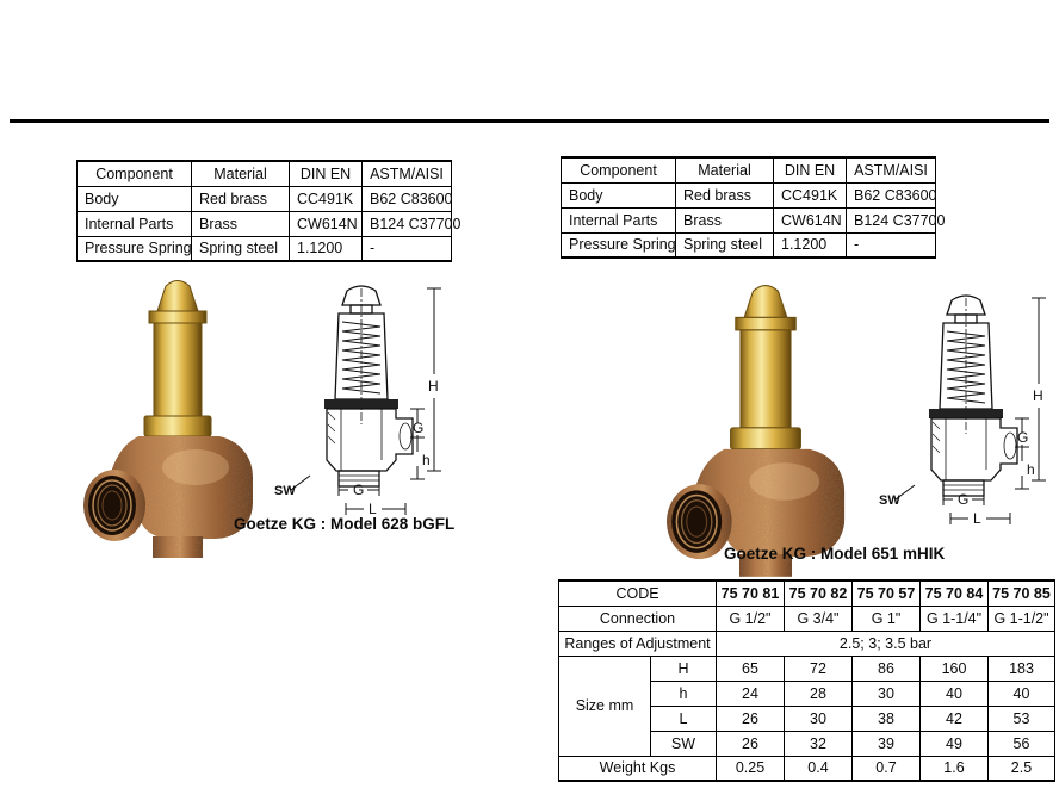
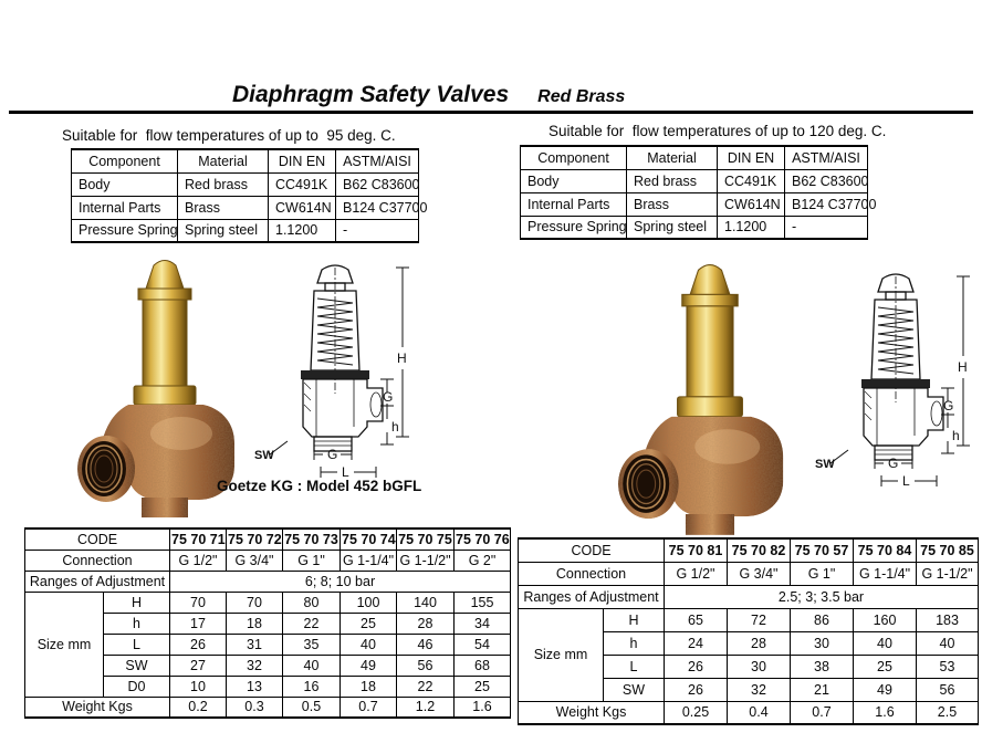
+ Diaphragm Safety Valves
+ Red Brass
+ Suitable for flow temperatures of up to 95 deg. C.
  Component	Material	DIN EN	ASTM/AISI
  Body	Red brass	CC491K	B62 C83600
  Internal Parts	Brass	CW614N	B124 C37700
  Pressure Spring	Spring steel	1.1200	-
  H
  G
  h
  SW
  G
  L
- Goetze KG : Model 628 bGFL
+ Goetze KG : Model 452 bGFL
+ CODE	75 70 71	75 70 72	75 70 73	75 70 74	75 70 75	75 70 76
+ Connection	G 1/2"	G 3/4"	G 1"	G 1-1/4"	G 1-1/2"	G 2"
+ Ranges of Adjustment	6; 8; 10 bar
+ Size mm	H	70	70	80	100	140	155
+ h	17	18	22	25	28	34
+ L	26	31	35	40	46	54
+ SW	27	32	40	49	56	68
+ D0	10	13	16	18	22	25
+ Weight Kgs	0.2	0.3	0.5	0.7	1.2	1.6
+ Suitable for flow temperatures of up to 120 deg. C.
  Component	Material	DIN EN	ASTM/AISI
  Body	Red brass	CC491K	B62 C83600
  Internal Parts	Brass	CW614N	B124 C37700
  Pressure Spring	Spring steel	1.1200	-
  H
  G
  h
  SW
  G
  L
- Goetze KG : Model 651 mHIK
  CODE	75 70 81	75 70 82	75 70 57	75 70 84	75 70 85
  Connection	G 1/2"	G 3/4"	G 1"	G 1-1/4"	G 1-1/2"
  Ranges of Adjustment	2.5; 3; 3.5 bar
  Size mm	H	65	72	86	160	183
  h	24	28	30	40	40
- L	26	30	38	42	53
+ L	26	30	38	25	53
- SW	26	32	39	49	56
+ SW	26	32	21	49	56
  Weight Kgs	0.25	0.4	0.7	1.6	2.5
